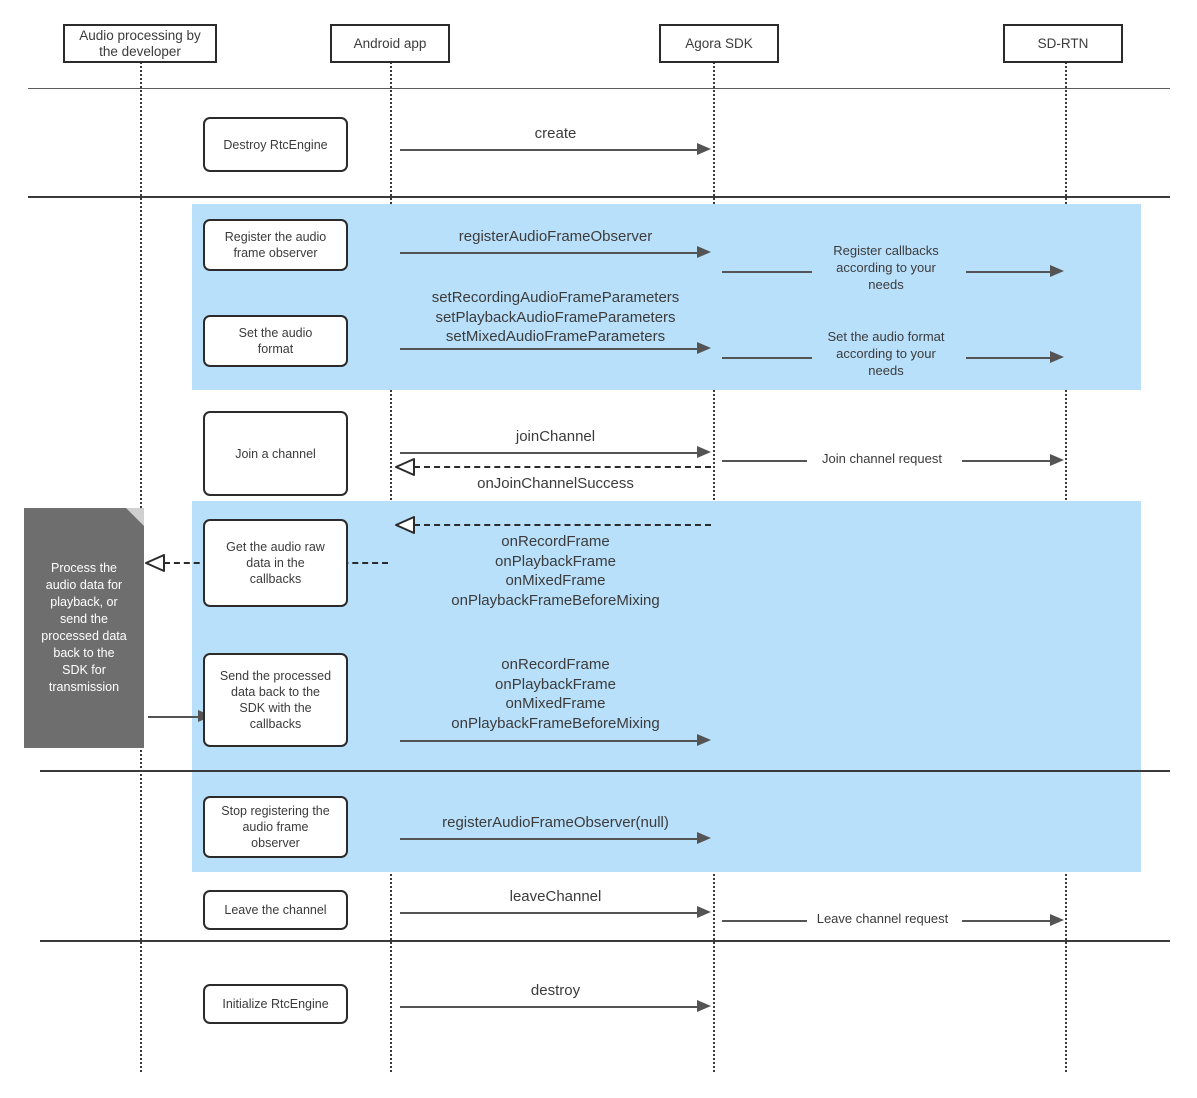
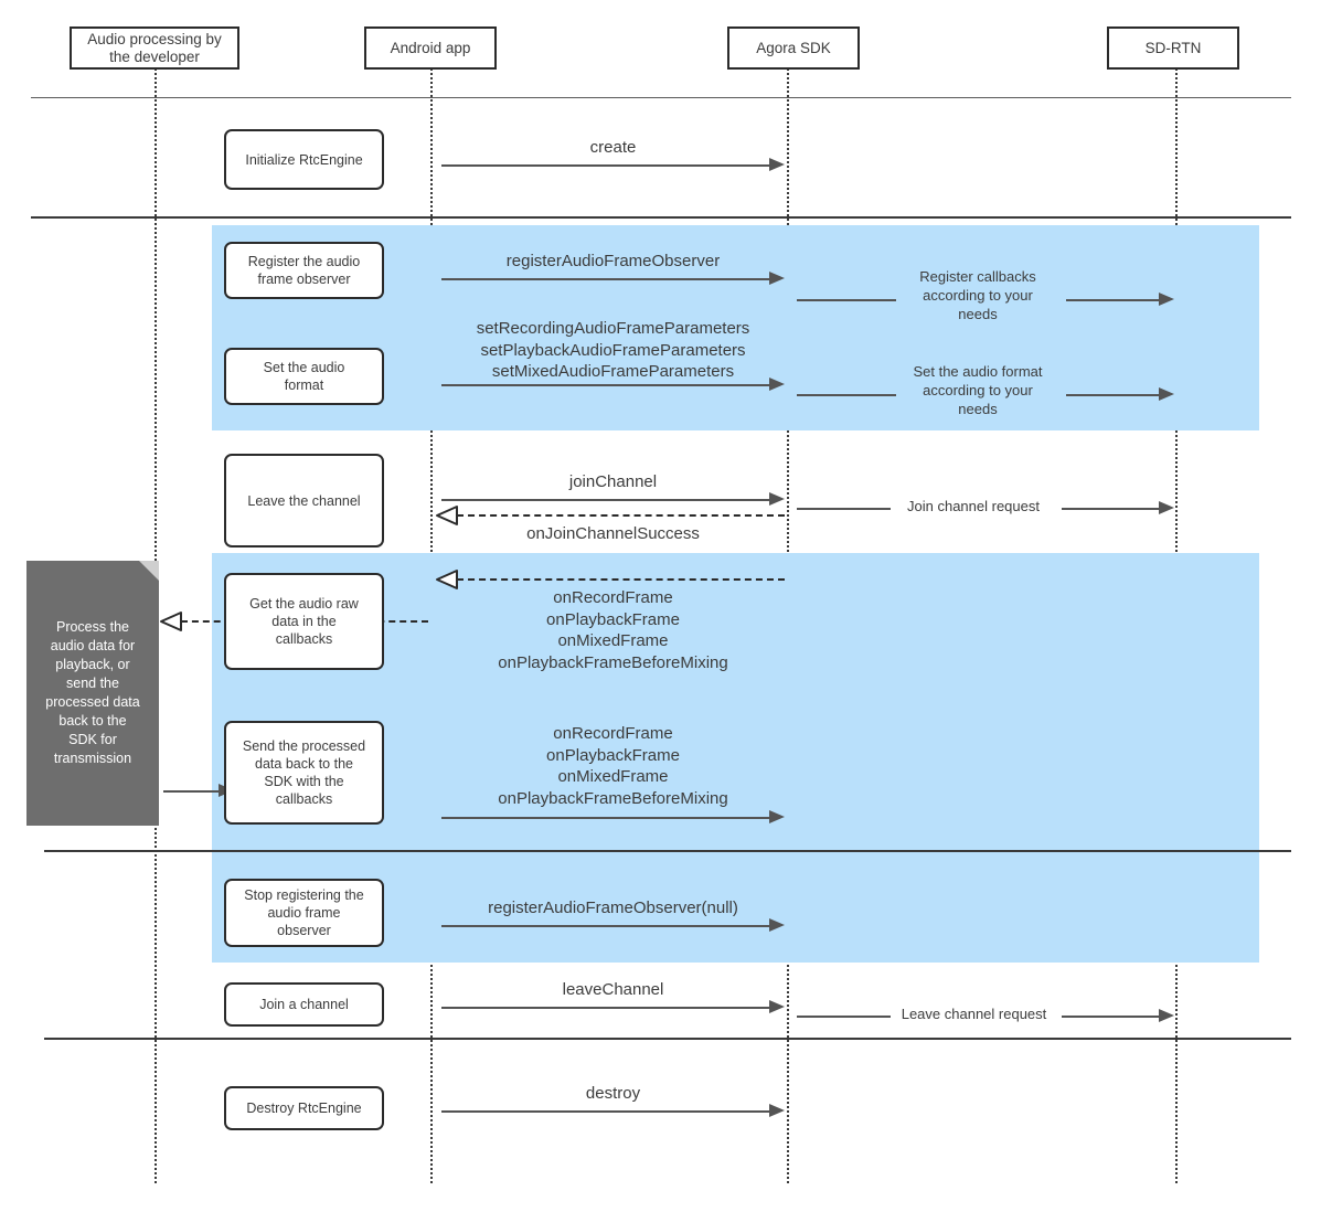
  Audio processing by
  the developer
  Android app
  Agora SDK
  SD-RTN
- Destroy RtcEngine
+ Initialize RtcEngine
  create
  Register the audio
  frame observer
  registerAudioFrameObserver
  Register callbacks
  according to your
  needs
  Set the audio
  format
  setRecordingAudioFrameParameters
  setPlaybackAudioFrameParameters
  setMixedAudioFrameParameters
  Set the audio format
  according to your
  needs
- Join a channel
+ Leave the channel
  joinChannel
  onJoinChannelSuccess
  Join channel request
  Process the
  audio data for
  playback, or
  send the
  processed data
  back to the
  SDK for
  transmission
  Get the audio raw
  data in the
  callbacks
  onRecordFrame
  onPlaybackFrame
  onMixedFrame
  onPlaybackFrameBeforeMixing
  Send the processed
  data back to the
  SDK with the
  callbacks
  onRecordFrame
  onPlaybackFrame
  onMixedFrame
  onPlaybackFrameBeforeMixing
  Stop registering the
  audio frame
  observer
  registerAudioFrameObserver(null)
- Leave the channel
+ Join a channel
  leaveChannel
  Leave channel request
- Initialize RtcEngine
+ Destroy RtcEngine
  destroy
